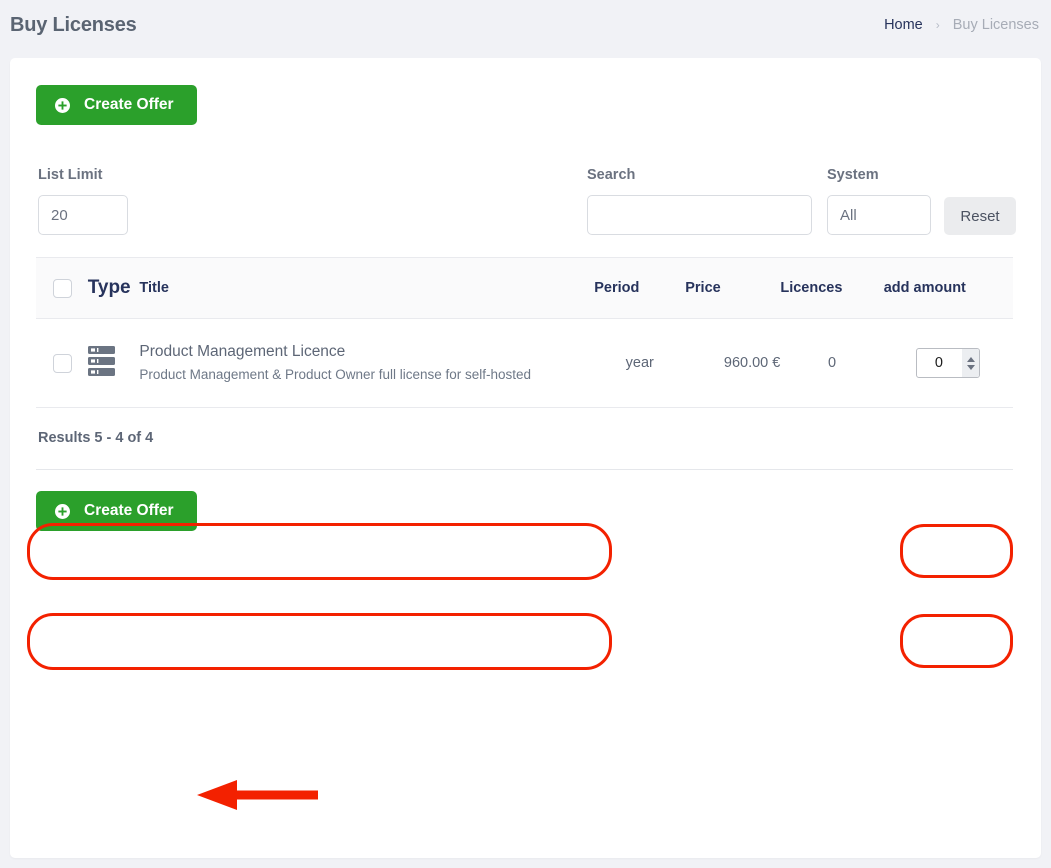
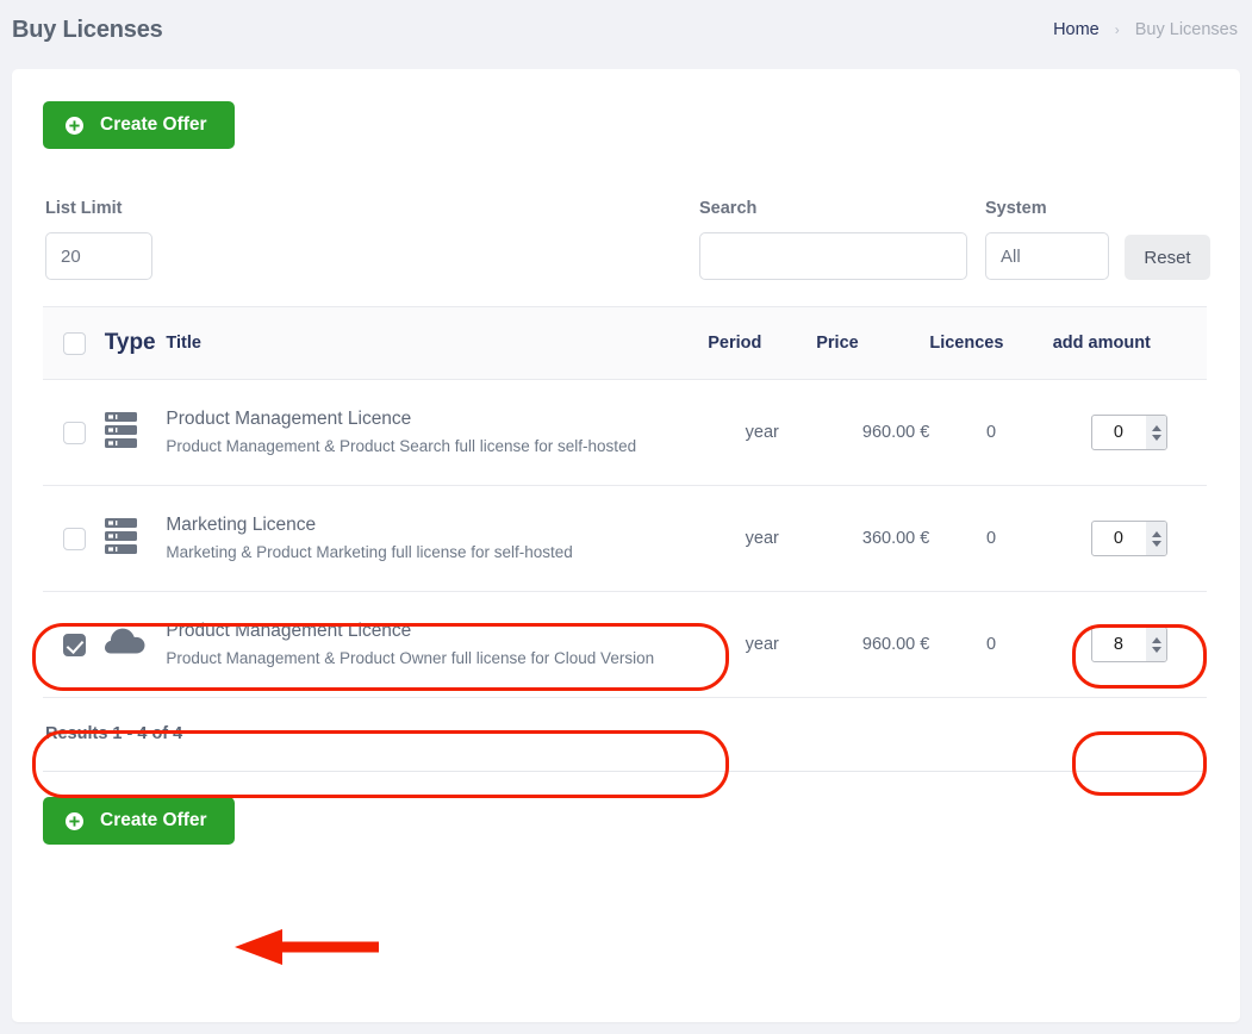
  Buy Licenses
  Home
  ›
  Buy Licenses
  Create Offer
  List Limit
  20
  Search
  System
  All
  Reset
  	Type	Title	Period	Price	Licences	add amount
- 		Product Management Licence Product Management & Product Owner full license for self-hosted	year	960.00 €	0	0
+ 		Product Management Licence Product Management & Product Search full license for self-hosted	year	960.00 €	0	0
+ 		Marketing Licence Marketing & Product Marketing full license for self-hosted	year	360.00 €	0	0
+ 		Product Management Licence Product Management & Product Owner full license for Cloud Version	year	960.00 €	0	8
- Results 5 - 4 of 4
+ Results 1 - 4 of 4
  Create Offer
